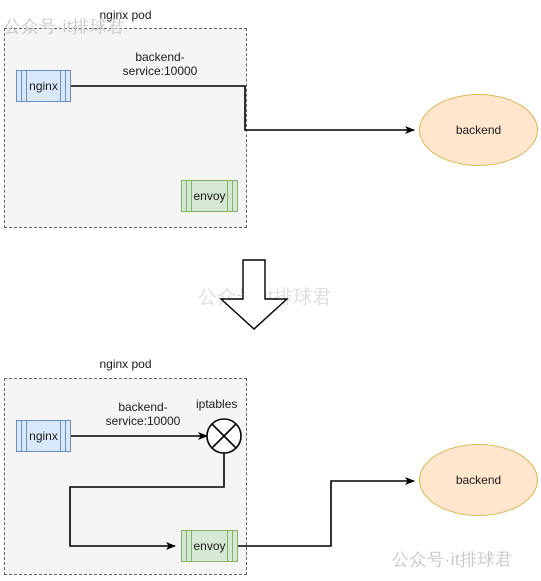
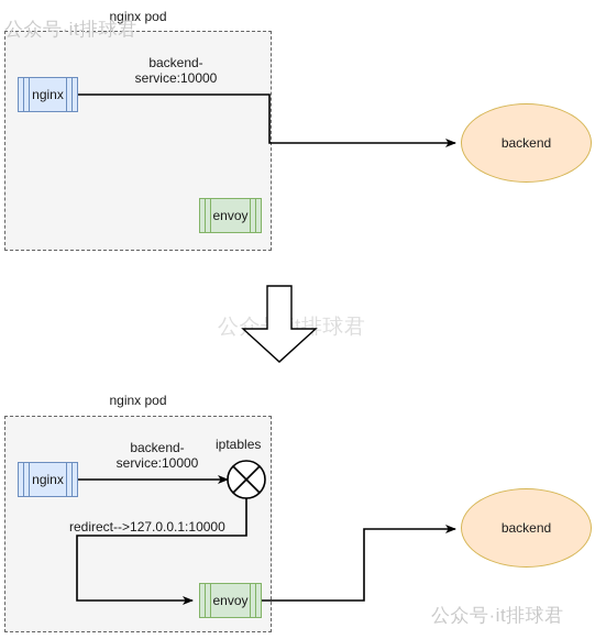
  nginx pod
  nginx
  envoy
  backend-
  service:10000
  backend
  nginx pod
  nginx
  envoy
  backend-
  service:10000
  iptables
+ redirect-->127.0.0.1:10000
  backend
  公众号·it排球君
  公众号·it排球君
